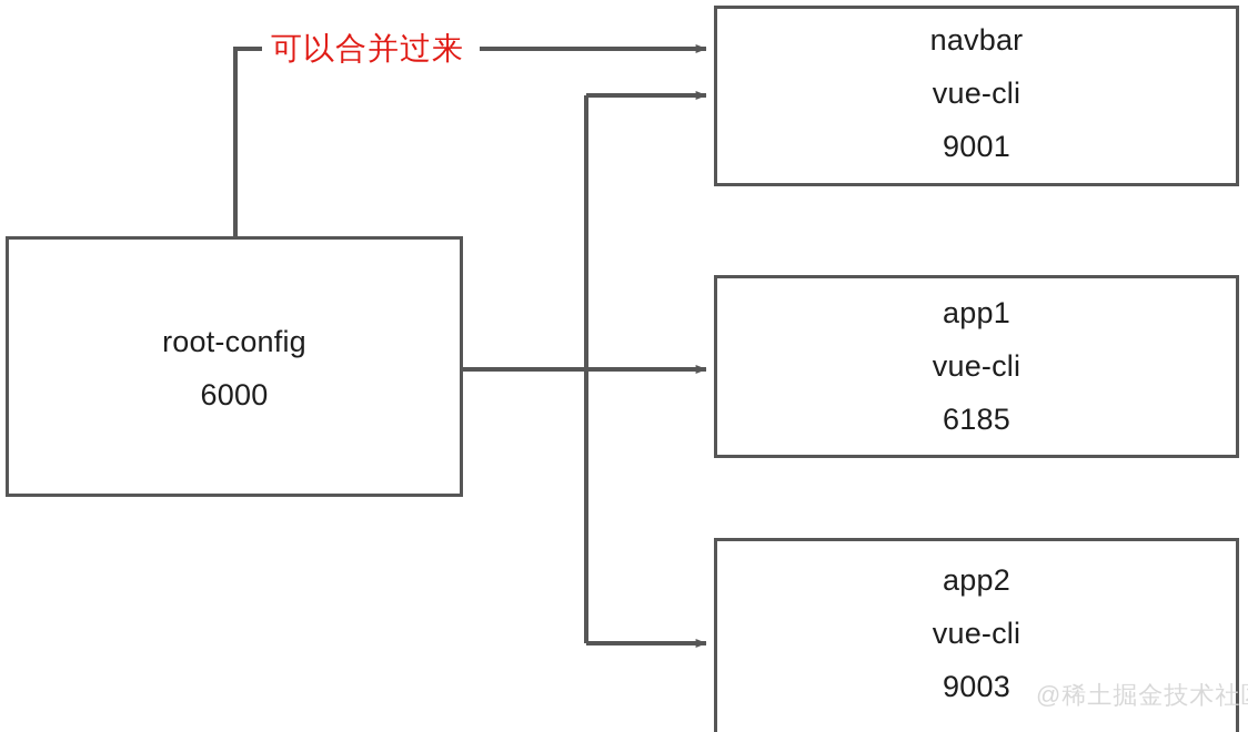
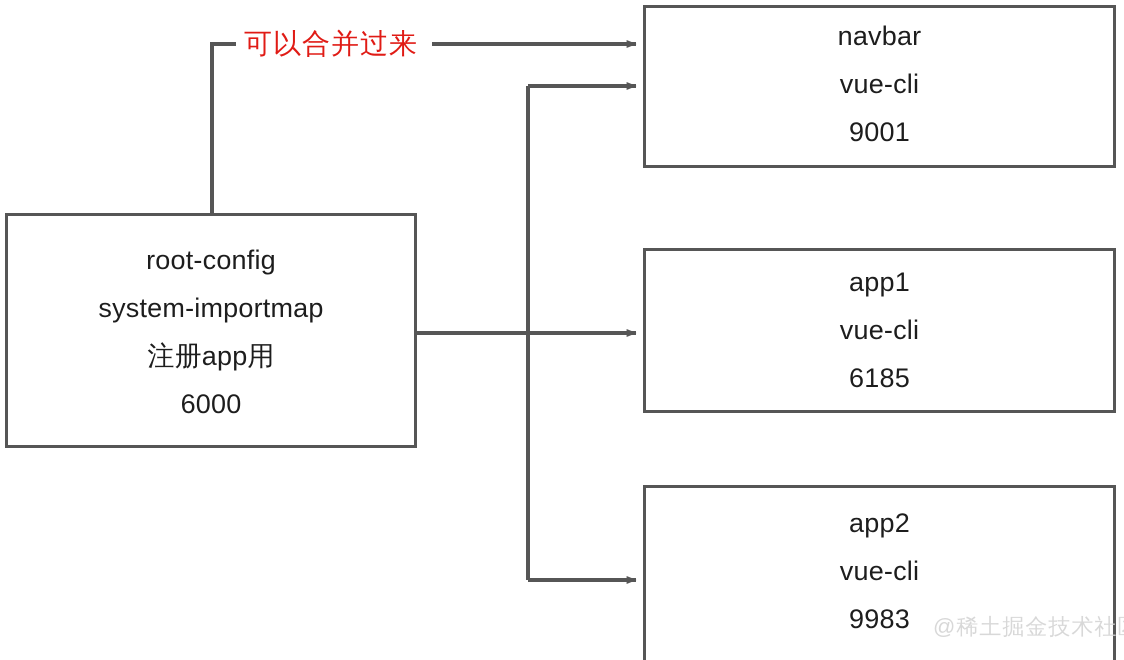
  root-config
+ system-importmap
+ 注册app用
  6000
  navbar
  vue-cli
  9001
  app1
  vue-cli
  6185
  app2
  vue-cli
- 9003
+ 9983
  可以合并过来
  @稀土掘金技术社
